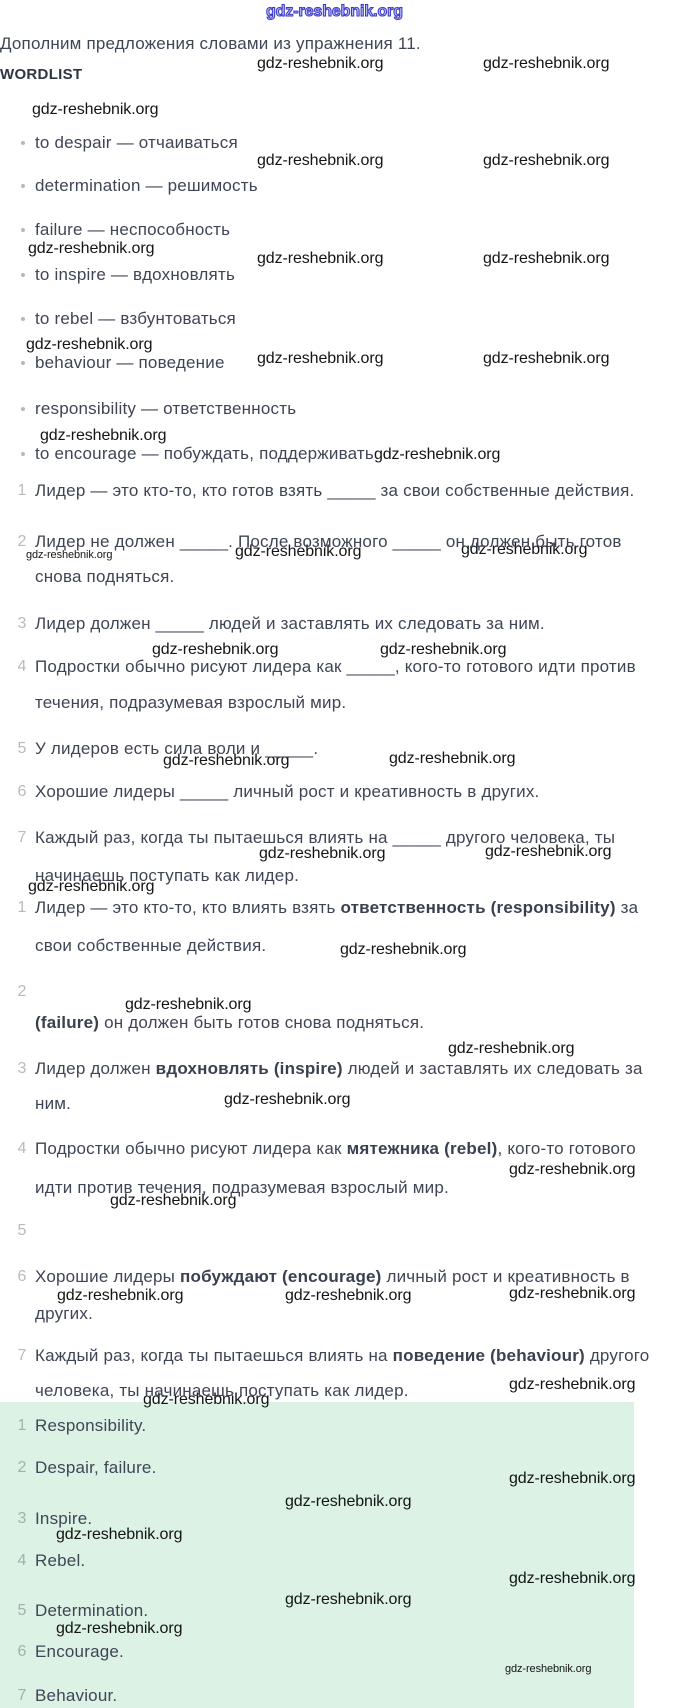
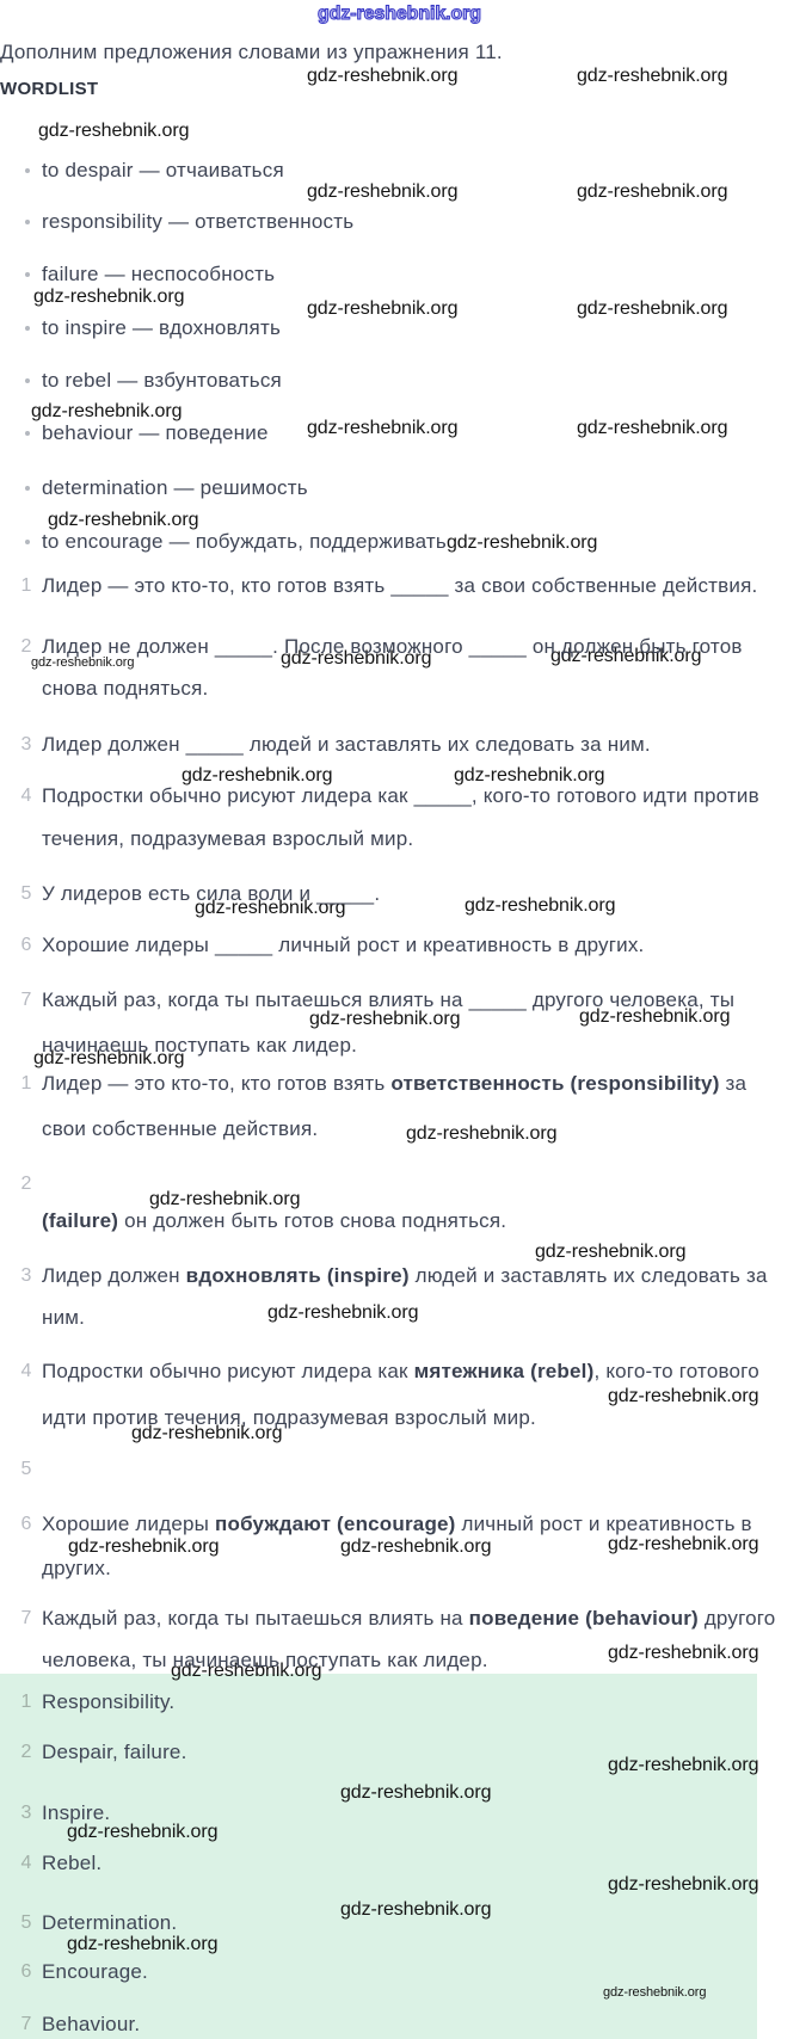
  gdz-reshebnik.org
  gdz-reshebnik.org
  gdz-reshebnik.org
  gdz-reshebnik.org
  gdz-reshebnik.org
  gdz-reshebnik.org
  gdz-reshebnik.org
  gdz-reshebnik.org
  gdz-reshebnik.org
  gdz-reshebnik.org
  gdz-reshebnik.org
  gdz-reshebnik.org
  gdz-reshebnik.org
  gdz-reshebnik.org
  gdz-reshebnik.org
  gdz-reshebnik.org
  gdz-reshebnik.org
  gdz-reshebnik.org
  gdz-reshebnik.org
  gdz-reshebnik.org
  gdz-reshebnik.org
  gdz-reshebnik.org
  gdz-reshebnik.org
  gdz-reshebnik.org
  gdz-reshebnik.org
  gdz-reshebnik.org
  gdz-reshebnik.org
  gdz-reshebnik.org
  gdz-reshebnik.org
  gdz-reshebnik.org
  gdz-reshebnik.org
  gdz-reshebnik.org
  gdz-reshebnik.org
  gdz-reshebnik.org
  gdz-reshebnik.org
  gdz-reshebnik.org
  gdz-reshebnik.org
  gdz-reshebnik.org
  gdz-reshebnik.org
  gdz-reshebnik.org
  gdz-reshebnik.org
  Дополним предложения словами из упражнения 11.
  WORDLIST
  to despair — отчаиваться
- determination — решимость
+ responsibility — ответственность
  failure — неспособность
  to inspire — вдохновлять
  to rebel — взбунтоваться
  behaviour — поведение
- responsibility — ответственность
+ determination — решимость
  to encourage — побуждать, поддерживатьgdz-reshebnik.org
  1
  Лидер — это кто-то, кто готов взять _____ за свои собственные действия.
  2
  Лидер не должен _____. После возможного _____ он должен быть готов
  снова подняться.
  3
  Лидер должен _____ людей и заставлять их следовать за ним.
  4
  Подростки обычно рисуют лидера как _____, кого-то готового идти против
  течения, подразумевая взрослый мир.
  5
  У лидеров есть сила воли и _____.
  6
  Хорошие лидеры _____ личный рост и креативность в других.
  7
  Каждый раз, когда ты пытаешься влиять на _____ другого человека, ты
  начинаешь поступать как лидер.
  1
- Лидер — это кто-то, кто влиять взять ответственность (responsibility) за
+ Лидер — это кто-то, кто готов взять ответственность (responsibility) за
  свои собственные действия.
  2
  (failure) он должен быть готов снова подняться.
  3
  Лидер должен вдохновлять (inspire) людей и заставлять их следовать за
  ним.
  4
  Подростки обычно рисуют лидера как мятежника (rebel), кого-то готового
  идти против течения, подразумевая взрослый мир.
  5
  6
  Хорошие лидеры побуждают (encourage) личный рост и креативность в
  других.
  7
  Каждый раз, когда ты пытаешься влиять на поведение (behaviour) другого
  человека, ты начинаешь поступать как лидер.
  1
  Responsibility.
  2
  Despair, failure.
  3
  Inspire.
  4
  Rebel.
  5
  Determination.
  6
  Encourage.
  7
  Behaviour.
